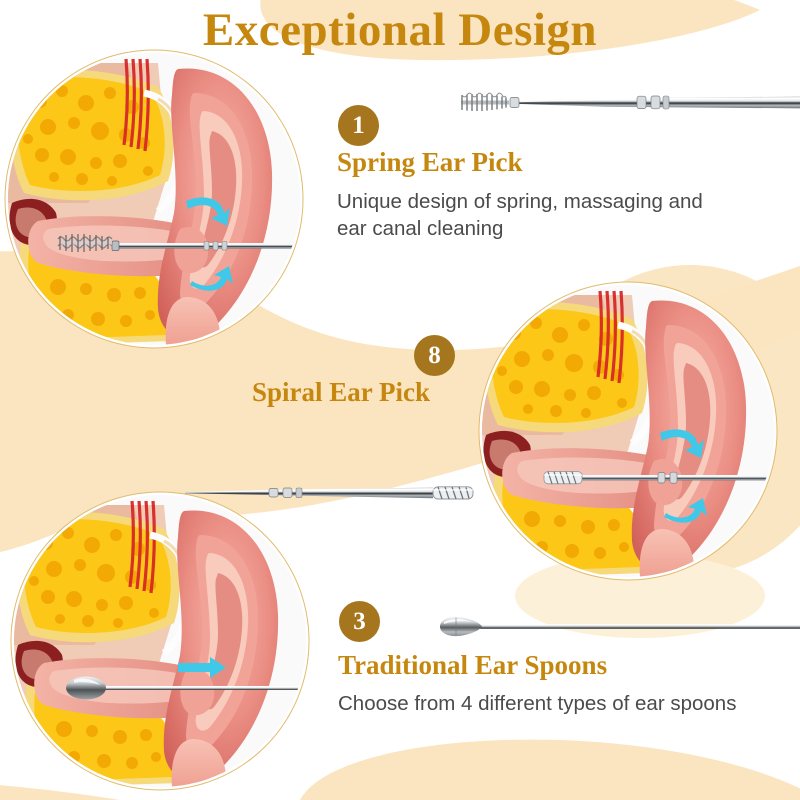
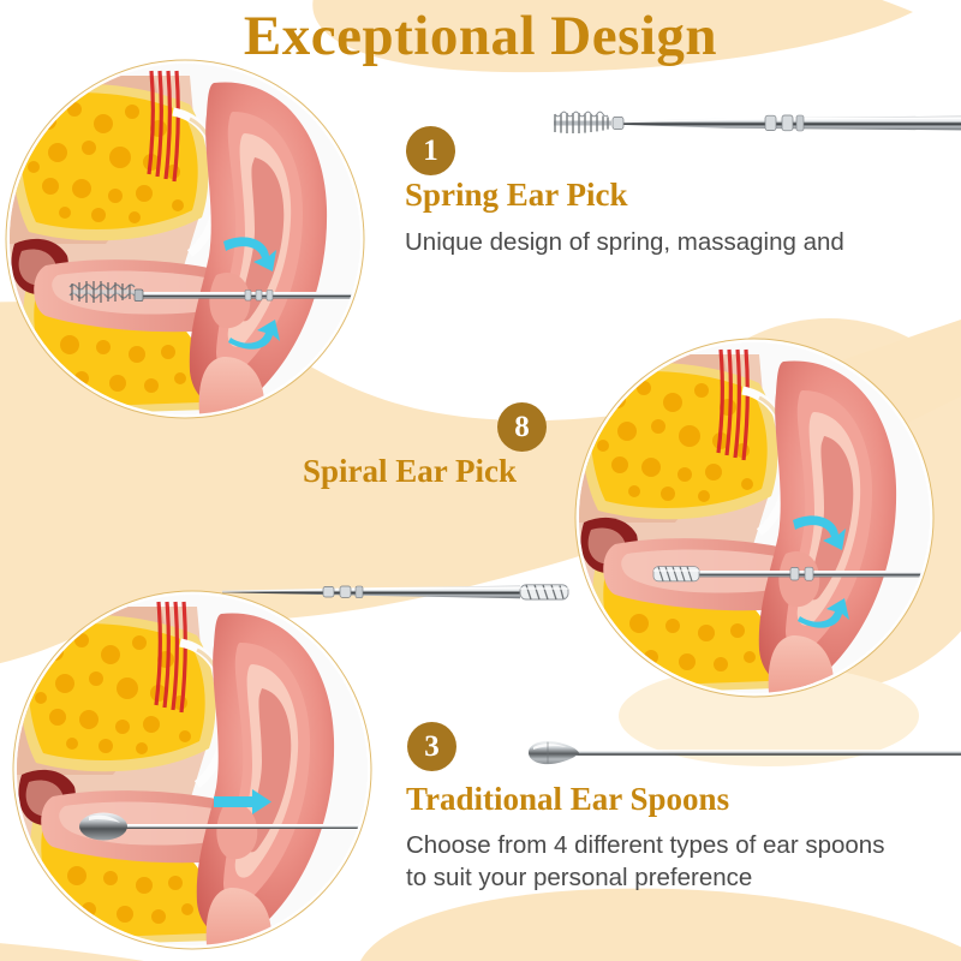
  Exceptional Design
  1
  Spring Ear Pick
  Unique design of spring, massaging and
- ear canal cleaning
  8
  Spiral Ear Pick
  3
  Traditional Ear Spoons
  Choose from 4 different types of ear spoons
+ to suit your personal preference
